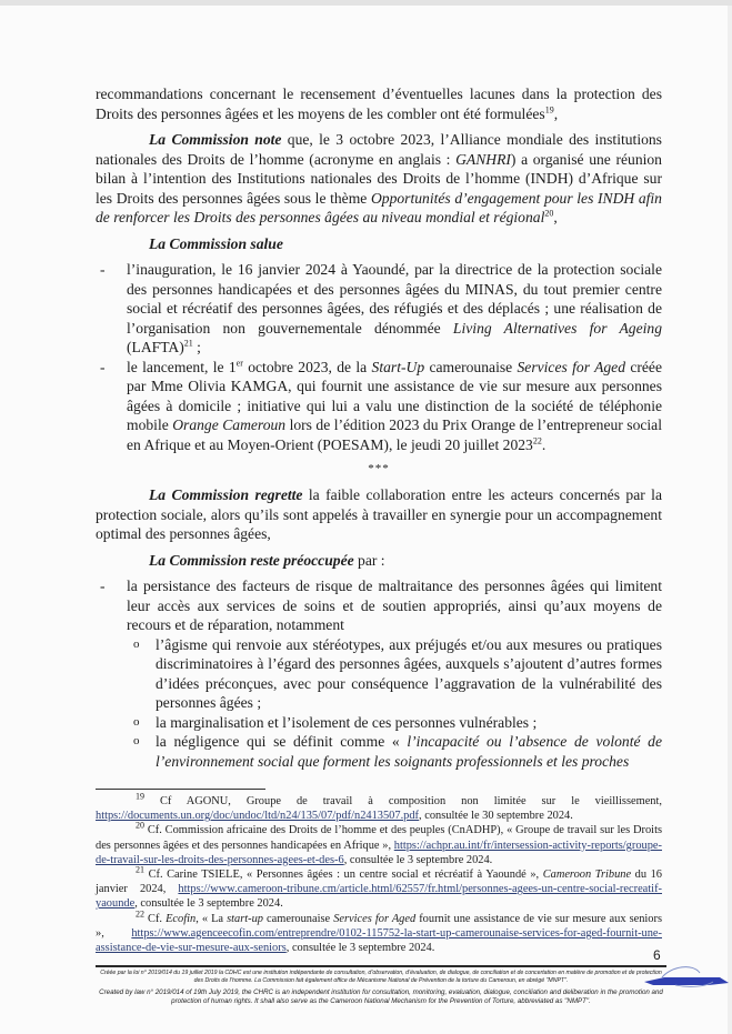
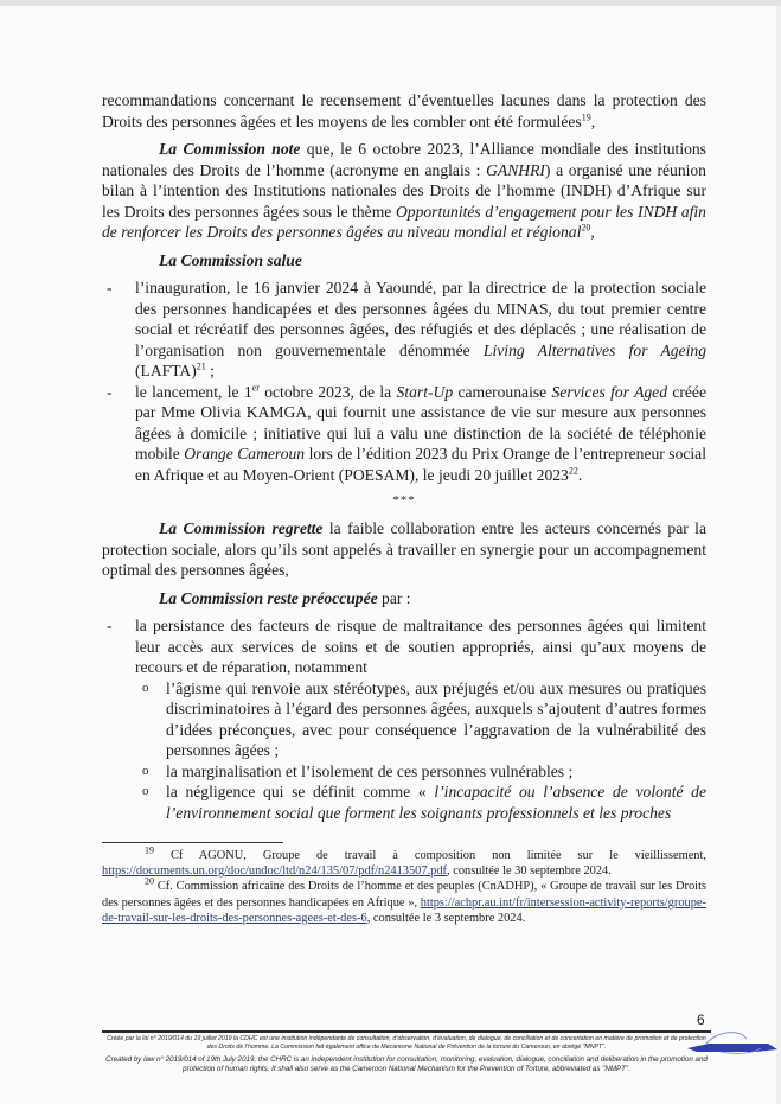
  recommandations concernant le recensement d’éventuelles lacunes dans la protection des Droits des personnes âgées et les moyens de les combler ont été formulées19,
- La Commission note que, le 3 octobre 2023, l’Alliance mondiale des institutions nationales des Droits de l’homme (acronyme en anglais : GANHRI) a organisé une réunion bilan à l’intention des Institutions nationales des Droits de l’homme (INDH) d’Afrique sur les Droits des personnes âgées sous le thème Opportunités d’engagement pour les INDH afin de renforcer les Droits des personnes âgées au niveau mondial et régional20,
+ La Commission note que, le 6 octobre 2023, l’Alliance mondiale des institutions nationales des Droits de l’homme (acronyme en anglais : GANHRI) a organisé une réunion bilan à l’intention des Institutions nationales des Droits de l’homme (INDH) d’Afrique sur les Droits des personnes âgées sous le thème Opportunités d’engagement pour les INDH afin de renforcer les Droits des personnes âgées au niveau mondial et régional20,
  La Commission salue
  -
  l’inauguration, le 16 janvier 2024 à Yaoundé, par la directrice de la protection sociale des personnes handicapées et des personnes âgées du MINAS, du tout premier centre social et récréatif des personnes âgées, des réfugiés et des déplacés ; une réalisation de l’organisation non gouvernementale dénommée Living Alternatives for Ageing (LAFTA)21 ;
  -
  le lancement, le 1er octobre 2023, de la Start-Up camerounaise Services for Aged créée par Mme Olivia KAMGA, qui fournit une assistance de vie sur mesure aux personnes âgées à domicile ; initiative qui lui a valu une distinction de la société de téléphonie mobile Orange Cameroun lors de l’édition 2023 du Prix Orange de l’entrepreneur social en Afrique et au Moyen-Orient (POESAM), le jeudi 20 juillet 202322.
  ***
  La Commission regrette la faible collaboration entre les acteurs concernés par la protection sociale, alors qu’ils sont appelés à travailler en synergie pour un accompagnement optimal des personnes âgées,
  La Commission reste préoccupée par :
  -
  la persistance des facteurs de risque de maltraitance des personnes âgées qui limitent leur accès aux services de soins et de soutien appropriés, ainsi qu’aux moyens de recours et de réparation, notamment
  o
  l’âgisme qui renvoie aux stéréotypes, aux préjugés et/ou aux mesures ou pratiques discriminatoires à l’égard des personnes âgées, auxquels s’ajoutent d’autres formes d’idées préconçues, avec pour conséquence l’aggravation de la vulnérabilité des personnes âgées ;
  o
  la marginalisation et l’isolement de ces personnes vulnérables ;
  o
  la négligence qui se définit comme « l’incapacité ou l’absence de volonté de l’environnement social que forment les soignants professionnels et les proches
  19 Cf AGONU, Groupe de travail à composition non limitée sur le vieillissement, https://documents.un.org/doc/undoc/ltd/n24/135/07/pdf/n2413507.pdf, consultée le 30 septembre 2024.
  20 Cf. Commission africaine des Droits de l’homme et des peuples (CnADHP), « Groupe de travail sur les Droits des personnes âgées et des personnes handicapées en Afrique », https://achpr.au.int/fr/intersession-activity-reports/groupe-de-travail-sur-les-droits-des-personnes-agees-et-des-6, consultée le 3 septembre 2024.
- 21 Cf. Carine TSIELE, « Personnes âgées : un centre social et récréatif à Yaoundé », Cameroon Tribune du 16 janvier 2024, https://www.cameroon-tribune.cm/article.html/62557/fr.html/personnes-agees-un-centre-social-recreatif-yaounde, consultée le 3 septembre 2024.
- 22 Cf. Ecofin, « La start-up camerounaise Services for Aged fournit une assistance de vie sur mesure aux seniors », https://www.agenceecofin.com/entreprendre/0102-115752-la-start-up-camerounaise-services-for-aged-fournit-une-assistance-de-vie-sur-mesure-aux-seniors, consultée le 3 septembre 2024.
  6
